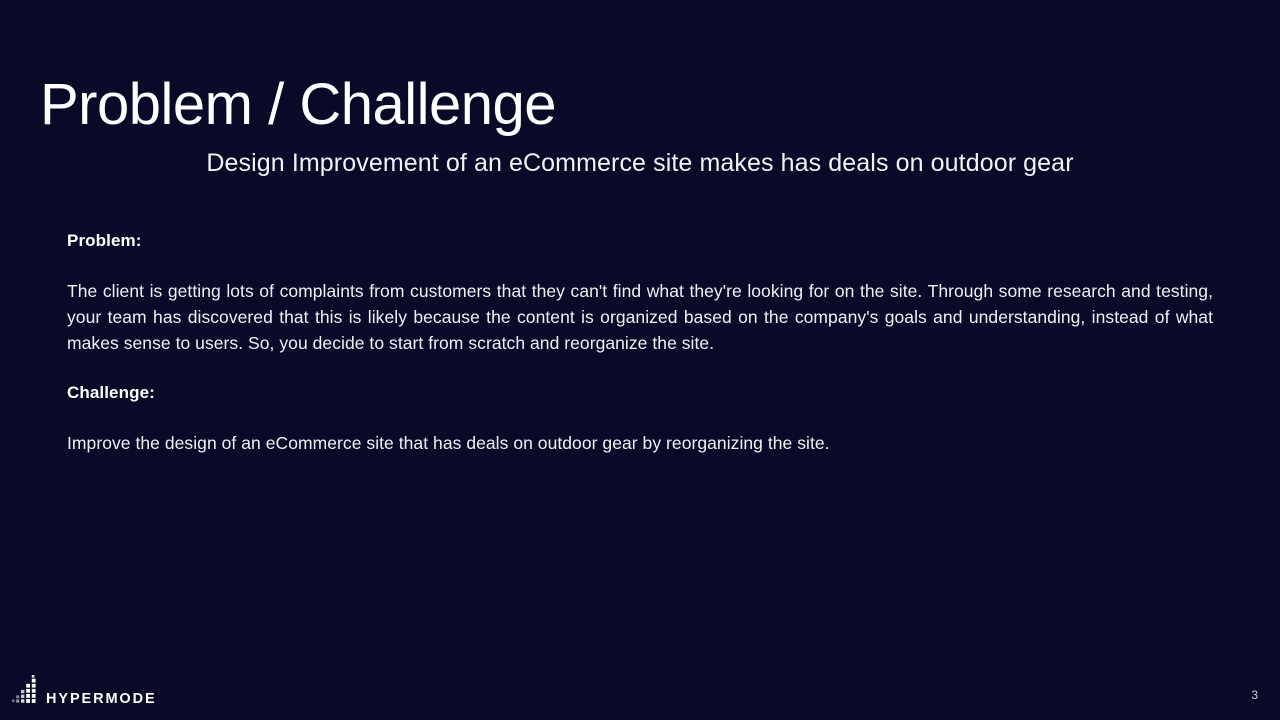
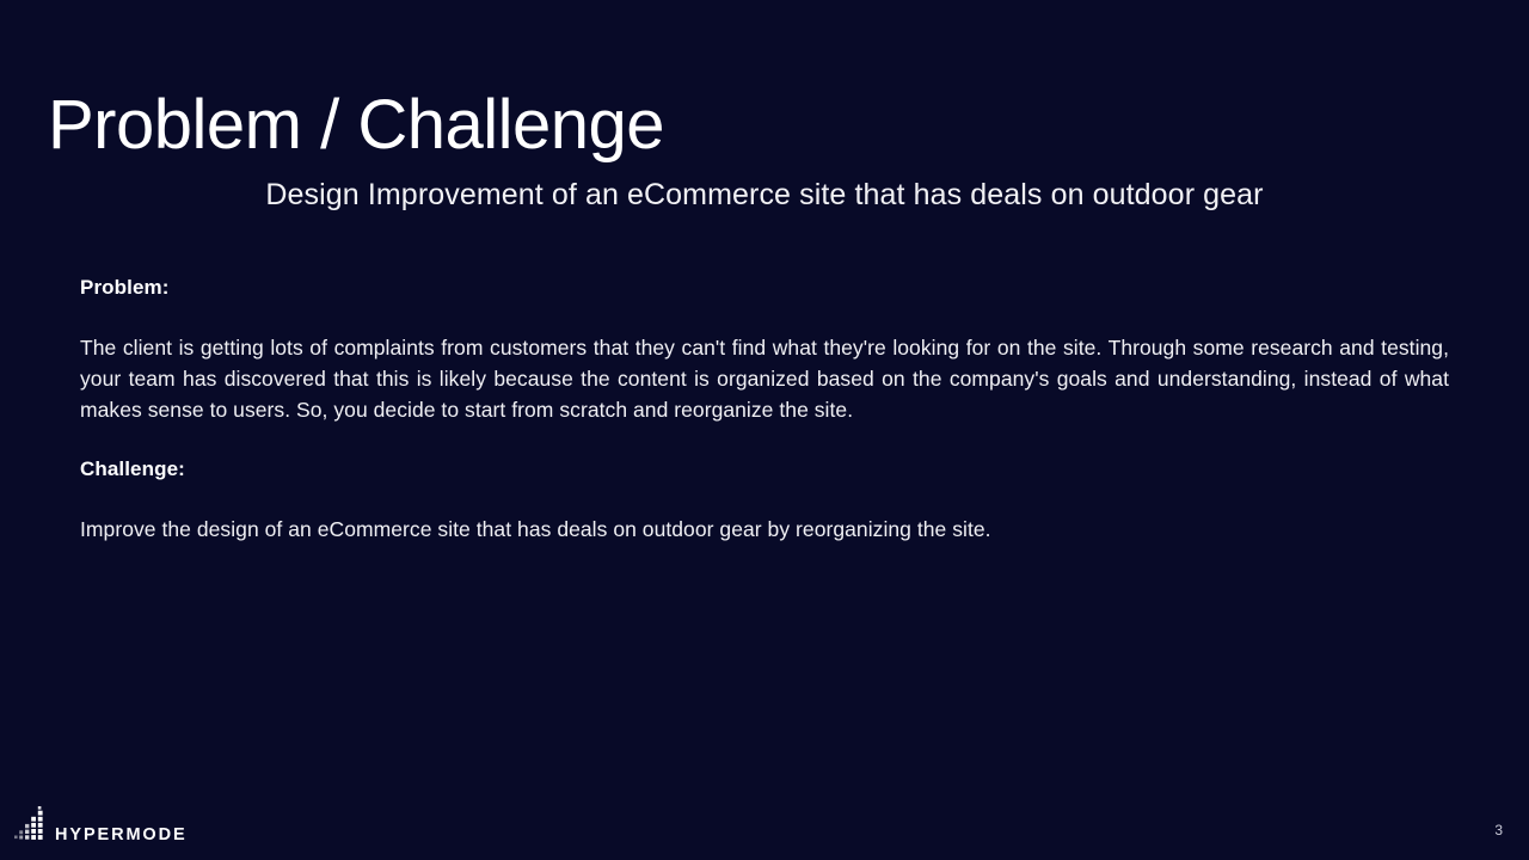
  Problem / Challenge
- Design Improvement of an eCommerce site makes has deals on outdoor gear
+ Design Improvement of an eCommerce site that has deals on outdoor gear
  Problem:
  The client is getting lots of complaints from customers that they can't find what they're looking for on the site. Through some research and testing, your team has discovered that this is likely because the content is organized based on the company's goals and understanding, instead of what makes sense to users. So, you decide to start from scratch and reorganize the site.
  Challenge:
  Improve the design of an eCommerce site that has deals on outdoor gear by reorganizing the site.
  HYPERMODE
  3
